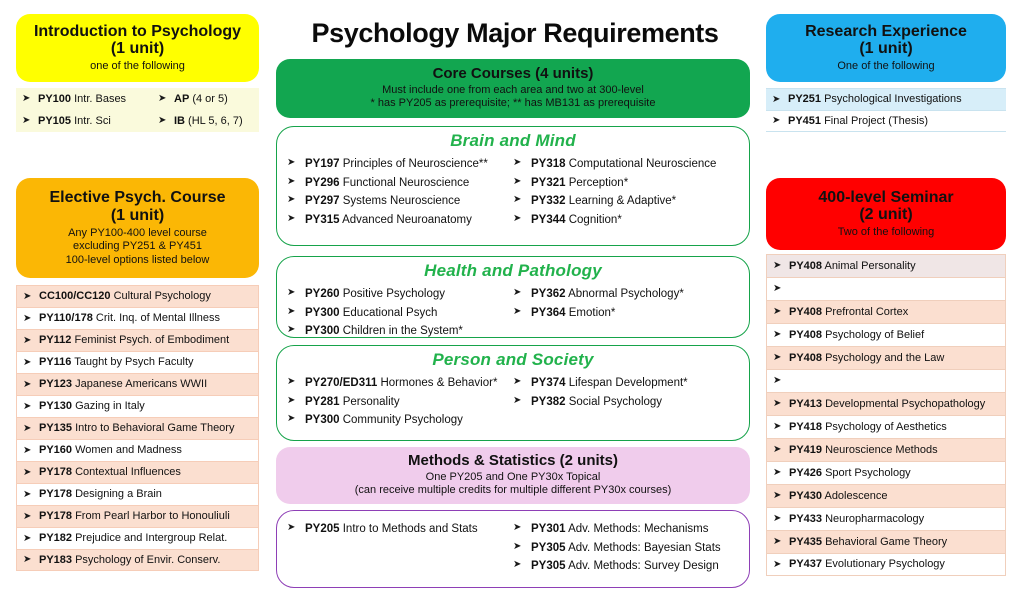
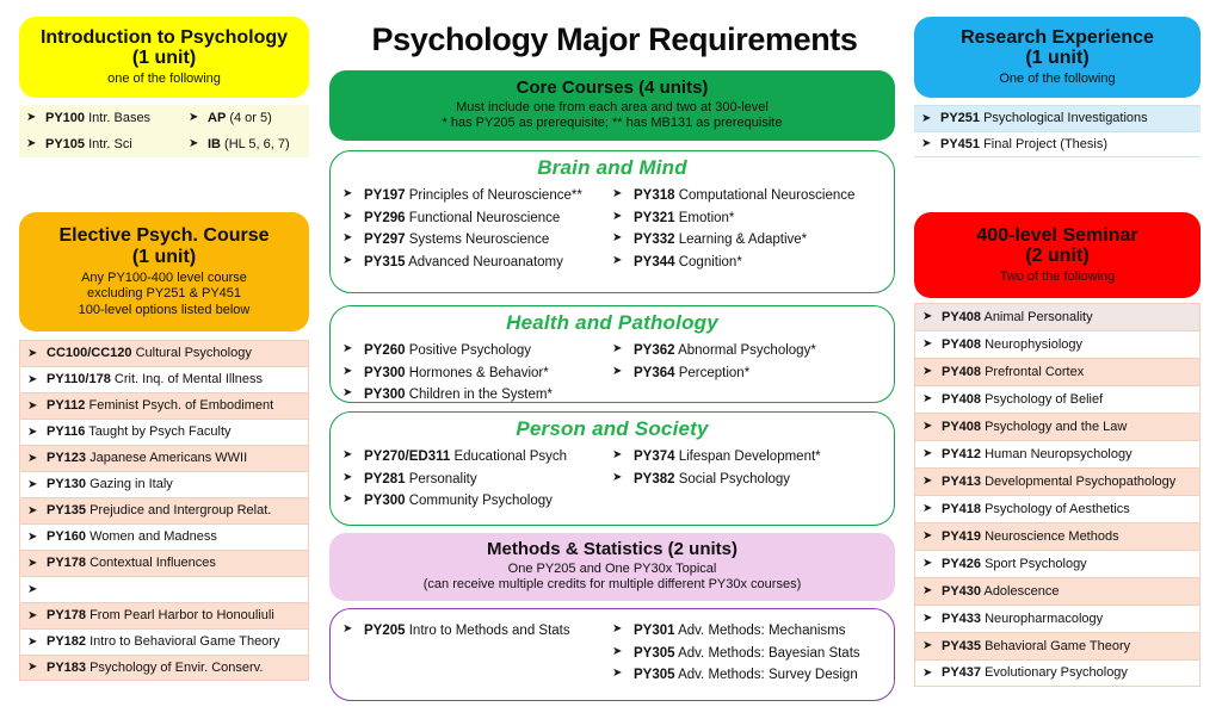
  Introduction to Psychology
  (1 unit)
  one of the following
  ➤
  PY100 Intr. Bases
  ➤
  AP (4 or 5)
  ➤
  PY105 Intr. Sci
  ➤
  IB (HL 5, 6, 7)
  Elective Psych. Course
  (1 unit)
  Any PY100-400 level course
  excluding PY251 & PY451
  100-level options listed below
  ➤
  CC100/CC120 Cultural Psychology
  ➤
  PY110/178 Crit. Inq. of Mental Illness
  ➤
  PY112 Feminist Psych. of Embodiment
  ➤
  PY116 Taught by Psych Faculty
  ➤
  PY123 Japanese Americans WWII
  ➤
  PY130 Gazing in Italy
  ➤
- PY135 Intro to Behavioral Game Theory
+ PY135 Prejudice and Intergroup Relat.
  ➤
  PY160 Women and Madness
  ➤
  PY178 Contextual Influences
  ➤
- PY178 Designing a Brain
  ➤
  PY178 From Pearl Harbor to Honouliuli
  ➤
- PY182 Prejudice and Intergroup Relat.
+ PY182 Intro to Behavioral Game Theory
  ➤
  PY183 Psychology of Envir. Conserv.
  Psychology Major Requirements
  Core Courses (4 units)
  Must include one from each area and two at 300-level
  * has PY205 as prerequisite; ** has MB131 as prerequisite
  Brain and Mind
  ➤
  PY197 Principles of Neuroscience**
  ➤
  PY296 Functional Neuroscience
  ➤
  PY297 Systems Neuroscience
  ➤
  PY315 Advanced Neuroanatomy
  ➤
  PY318 Computational Neuroscience
  ➤
- PY321 Perception*
+ PY321 Emotion*
  ➤
  PY332 Learning & Adaptive*
  ➤
  PY344 Cognition*
  Health and Pathology
  ➤
  PY260 Positive Psychology
  ➤
- PY300 Educational Psych
+ PY300 Hormones & Behavior*
  ➤
  PY300 Children in the System*
  ➤
  PY362 Abnormal Psychology*
  ➤
- PY364 Emotion*
+ PY364 Perception*
  Person and Society
  ➤
- PY270/ED311 Hormones & Behavior*
+ PY270/ED311 Educational Psych
  ➤
  PY281 Personality
  ➤
  PY300 Community Psychology
  ➤
  PY374 Lifespan Development*
  ➤
  PY382 Social Psychology
  Methods & Statistics (2 units)
  One PY205 and One PY30x Topical
  (can receive multiple credits for multiple different PY30x courses)
  ➤
  PY205 Intro to Methods and Stats
  ➤
  PY301 Adv. Methods: Mechanisms
  ➤
  PY305 Adv. Methods: Bayesian Stats
  ➤
  PY305 Adv. Methods: Survey Design
  Research Experience
  (1 unit)
  One of the following
  ➤
  PY251 Psychological Investigations
  ➤
  PY451 Final Project (Thesis)
  400-level Seminar
  (2 unit)
  Two of the following
  ➤
  PY408 Animal Personality
  ➤
+ PY408 Neurophysiology
  ➤
  PY408 Prefrontal Cortex
  ➤
  PY408 Psychology of Belief
  ➤
  PY408 Psychology and the Law
  ➤
+ PY412 Human Neuropsychology
  ➤
  PY413 Developmental Psychopathology
  ➤
  PY418 Psychology of Aesthetics
  ➤
  PY419 Neuroscience Methods
  ➤
  PY426 Sport Psychology
  ➤
  PY430 Adolescence
  ➤
  PY433 Neuropharmacology
  ➤
  PY435 Behavioral Game Theory
  ➤
  PY437 Evolutionary Psychology
